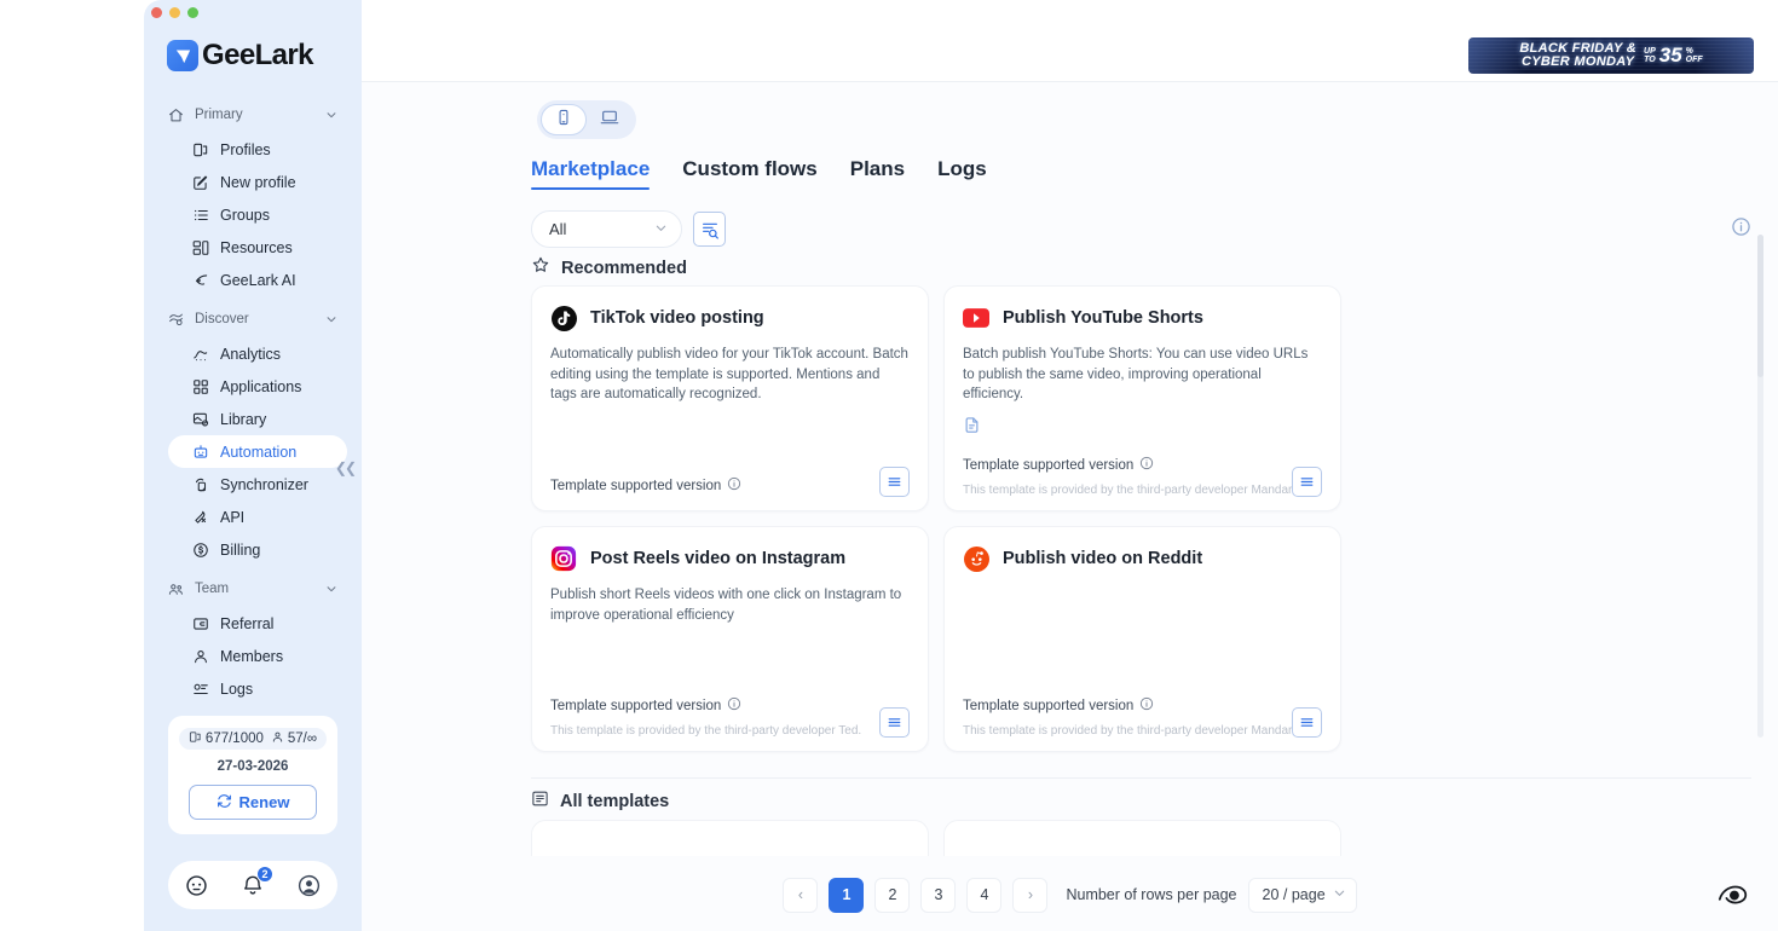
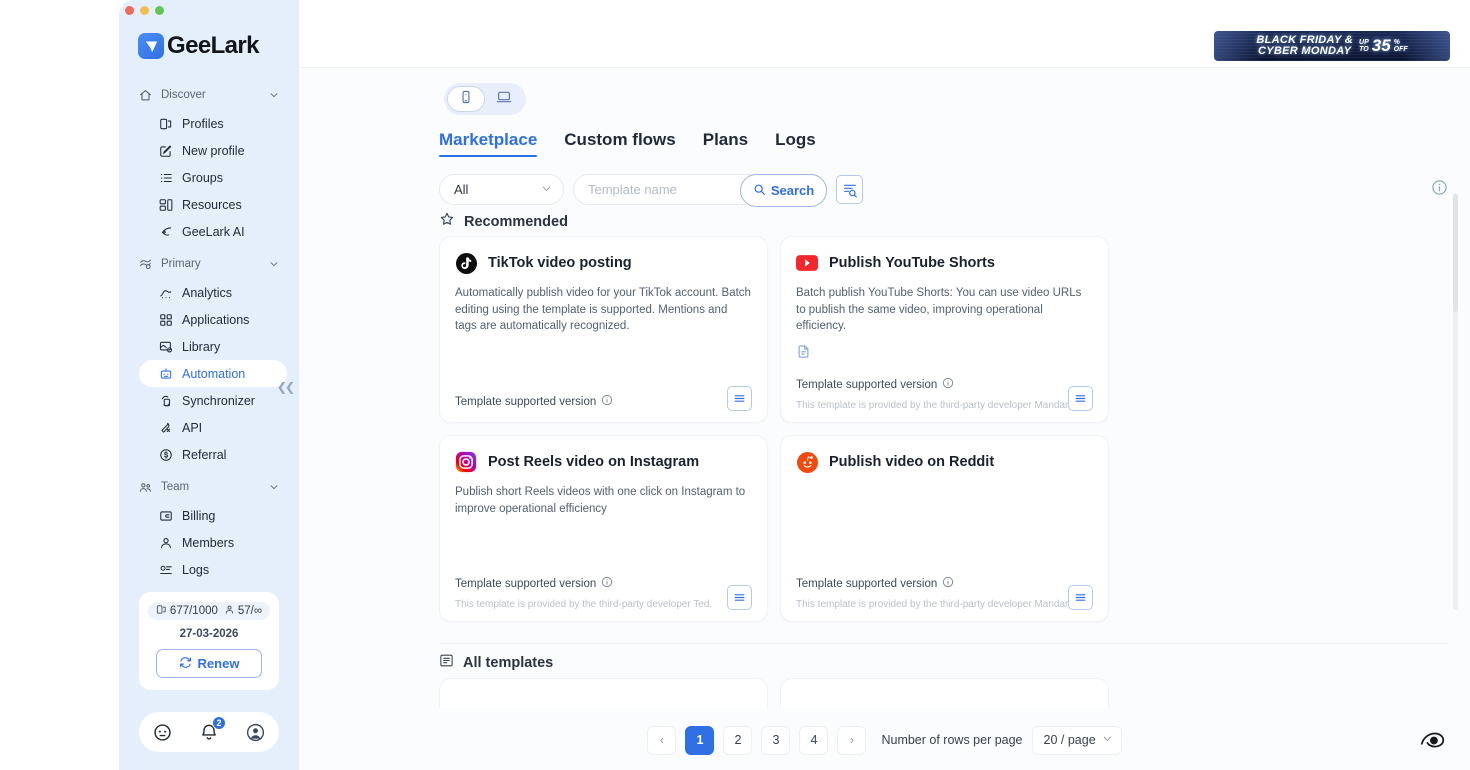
  GeeLark
- Primary
+ Discover
  Profiles
  New profile
  Groups
  Resources
  GeeLark AI
- Discover
+ Primary
  Analytics
  Applications
  Library
  Automation
  Synchronizer
  API
- Billing
+ Referral
  Team
- Referral
+ Billing
  Members
  Logs
  ❮❮
  677/1000
  57/∞
  27-03-2026
  Renew
  2
  BLACK FRIDAY &
  CYBER MONDAY
  35
  Marketplace
  Custom flows
  Plans
  Logs
  All
+ Template name
+ Search
  Recommended
  TikTok video posting
  Automatically publish video for your TikTok account. Batch editing using the template is supported. Mentions and tags are automatically recognized.
  Template supported version
  Publish YouTube Shorts
  Batch publish YouTube Shorts: You can use video URLs to publish the same video, improving operational efficiency.
  Template supported version
  This template is provided by the third-party developer Mandar
  Post Reels video on Instagram
  Publish short Reels videos with one click on Instagram to improve operational efficiency
  Template supported version
  This template is provided by the third-party developer Ted.
  Publish video on Reddit
  Template supported version
  This template is provided by the third-party developer Mandar
  All templates
  ‹
  1
  2
  3
  4
  ›
  Number of rows per page
  20 / page
